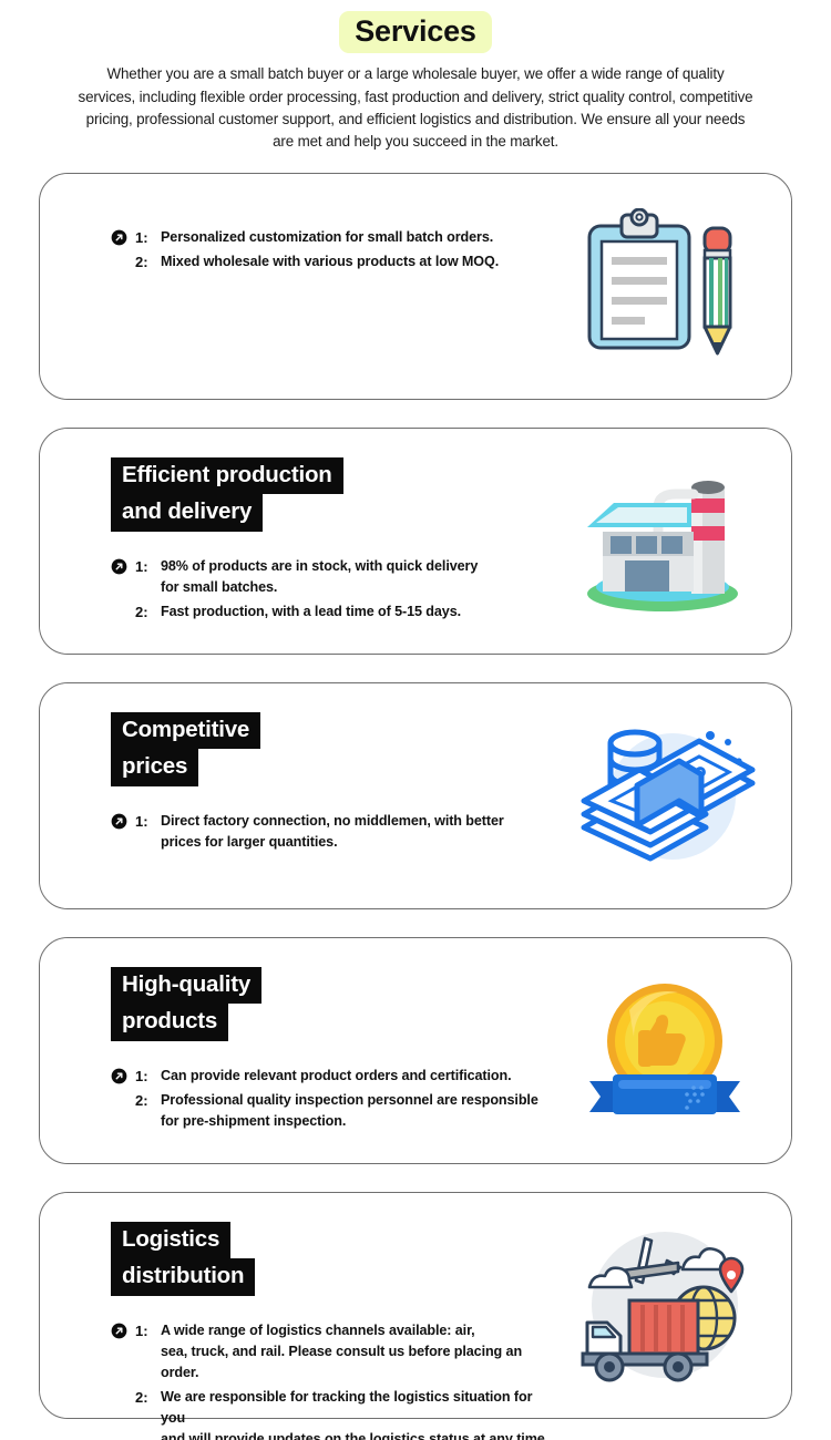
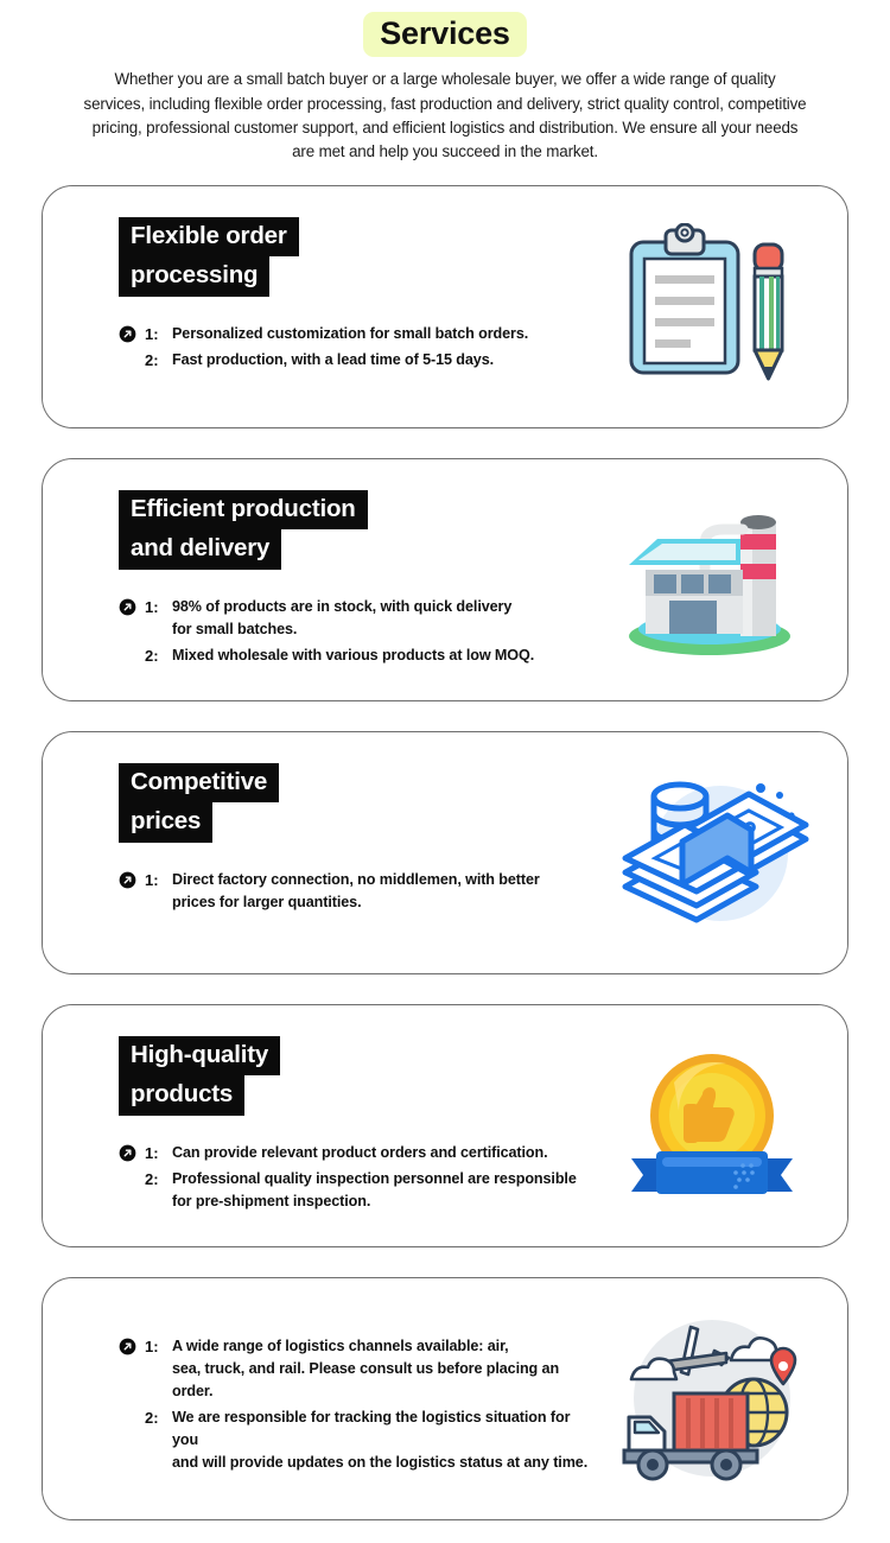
  Services
  Whether you are a small batch buyer or a large wholesale buyer, we offer a wide range of quality services, including flexible order processing, fast production and delivery, strict quality control, competitive pricing, professional customer support, and efficient logistics and distribution. We ensure all your needs are met and help you succeed in the market.
+ Flexible order
+ processing
  1:
  Personalized customization for small batch orders.
  2:
- Mixed wholesale with various products at low MOQ.
+ Fast production, with a lead time of 5-15 days.
  Efficient production
  and delivery
  1:
  98% of products are in stock, with quick delivery
  for small batches.
  2:
- Fast production, with a lead time of 5-15 days.
+ Mixed wholesale with various products at low MOQ.
  Competitive
  prices
  1:
  Direct factory connection, no middlemen, with better
  prices for larger quantities.
  High-quality
  products
  1:
  Can provide relevant product orders and certification.
  2:
  Professional quality inspection personnel are responsible
  for pre-shipment inspection.
- Logistics
- distribution
  1:
  A wide range of logistics channels available: air,
  sea, truck, and rail. Please consult us before placing an order.
  2:
  We are responsible for tracking the logistics situation for you
  and will provide updates on the logistics status at any time.
